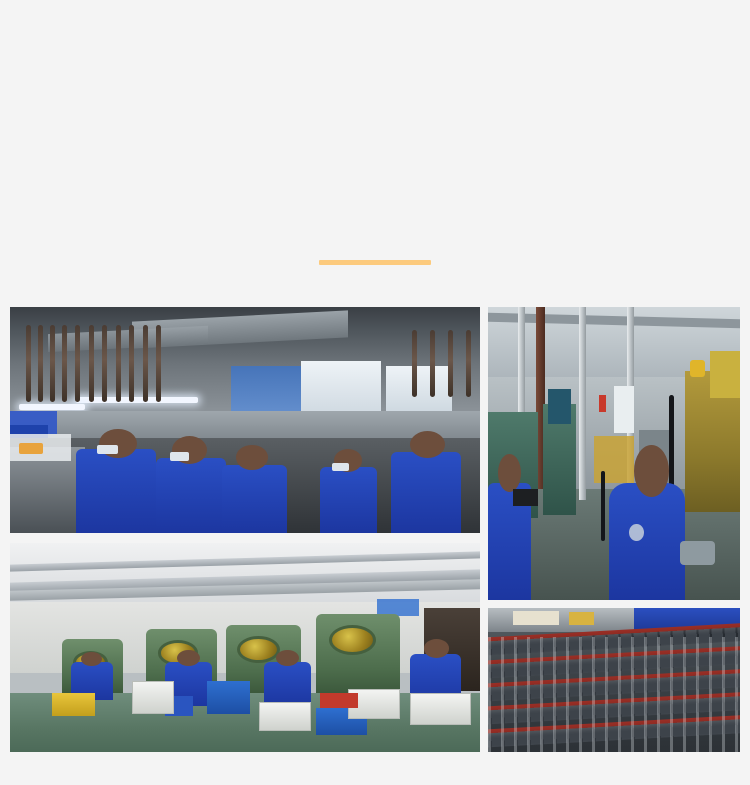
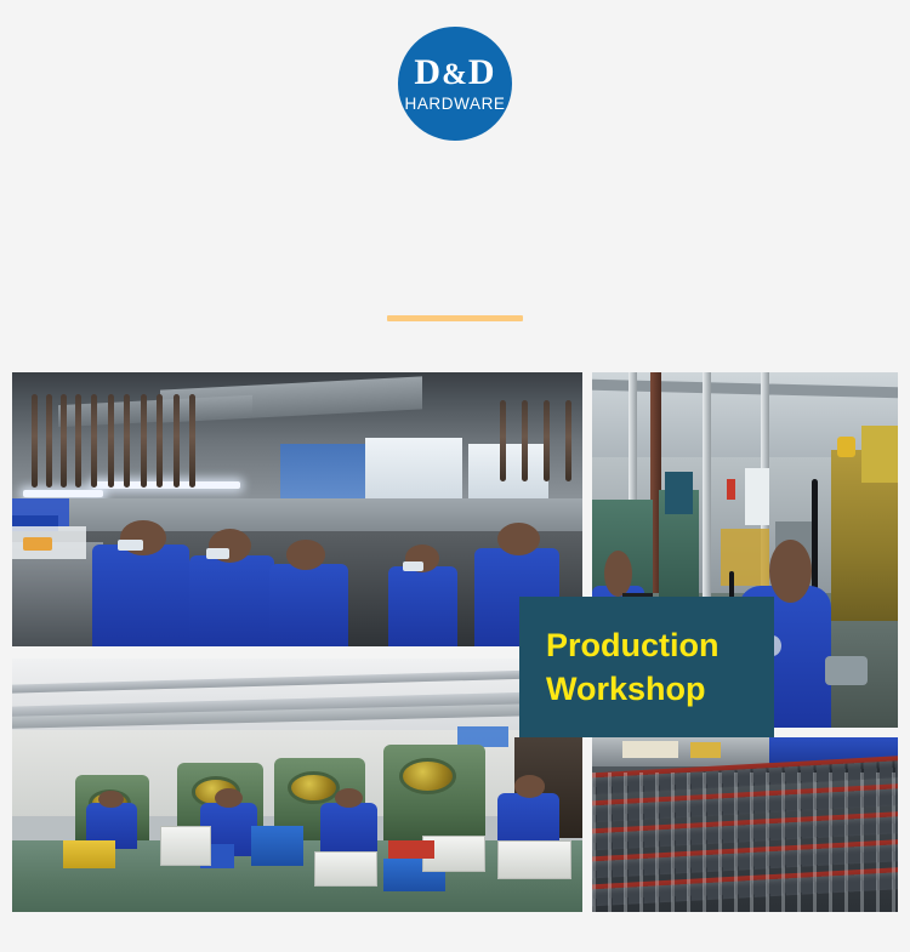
+ D&D
+ HARDWARE
+ Production
+ Workshop
